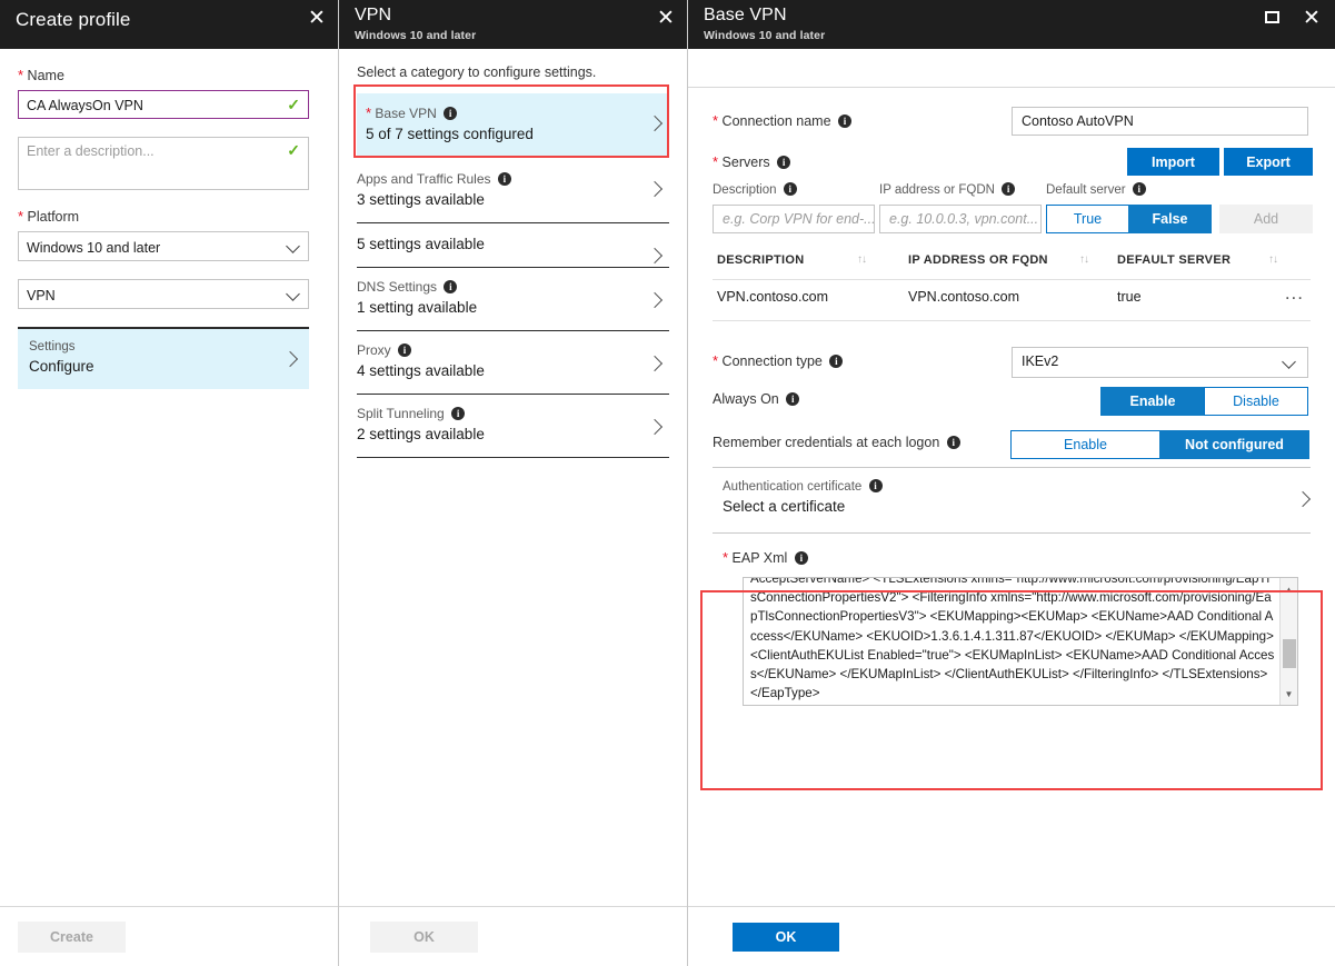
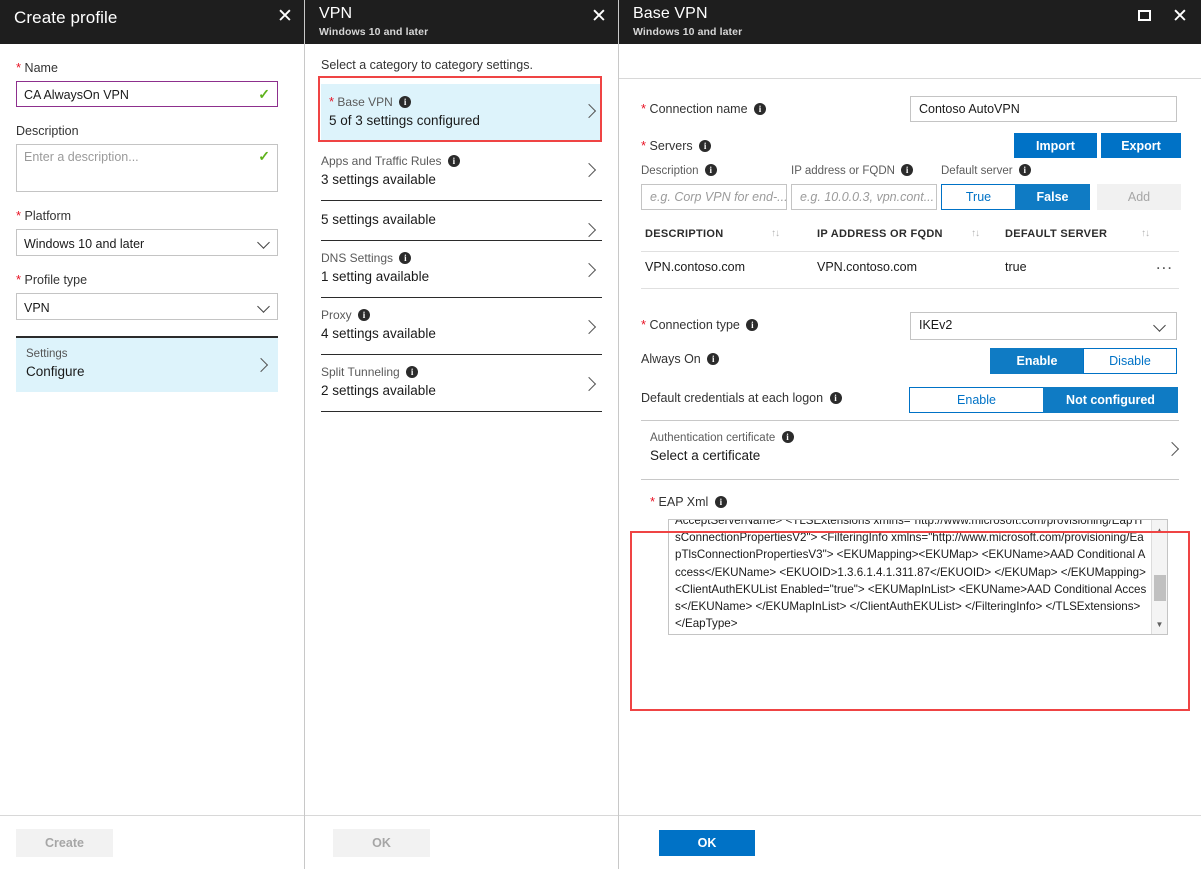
  Create profile
  ✕
  * Name
  CA AlwaysOn VPN
  ✓
+ Description
  Enter a description...
  ✓
  * Platform
  Windows 10 and later
+ * Profile type
  VPN
  Settings
  Configure
  Create
  VPN
  Windows 10 and later
  ✕
- Select a category to configure settings.
+ Select a category to category settings.
  * Base VPN i
- 5 of 7 settings configured
+ 5 of 3 settings configured
  Apps and Traffic Rules i
  3 settings available
  5 settings available
  DNS Settings i
  1 setting available
  Proxy i
  4 settings available
  Split Tunneling i
  2 settings available
  OK
  Base VPN
  Windows 10 and later
  ✕
  * Connection name i
  Contoso AutoVPN
  * Servers i
  Import
  Export
  Description i
  IP address or FQDN i
  Default server i
  e.g. Corp VPN for end-...
  e.g. 10.0.0.3, vpn.cont...
  True
  False
  Add
  DESCRIPTION
  ↑↓
  IP ADDRESS OR FQDN
  ↑↓
  DEFAULT SERVER
  ↑↓
  VPN.contoso.com
  VPN.contoso.com
  true
  ...
  * Connection type i
  IKEv2
  Always On i
  Enable
  Disable
- Remember credentials at each logon i
+ Default credentials at each logon i
  Enable
  Not configured
  Authentication certificate i
  Select a certificate
  * EAP Xml i
  AcceptServerName> <TLSExtensions xmlns="http://www.microsoft.com/provisioning/EapTlsConnectionPropertiesV2"> <FilteringInfo xmlns="http://www.microsoft.com/provisioning/EapTlsConnectionPropertiesV3"> <EKUMapping><EKUMap> <EKUName>AAD Conditional Access</EKUName> <EKUOID>1.3.6.1.4.1.311.87</EKUOID> </EKUMap> </EKUMapping> <ClientAuthEKUList Enabled="true"> <EKUMapInList> <EKUName>AAD Conditional Access</EKUName> </EKUMapInList> </ClientAuthEKUList> </FilteringInfo> </TLSExtensions> </EapType>
  ▲
  ▼
  OK
